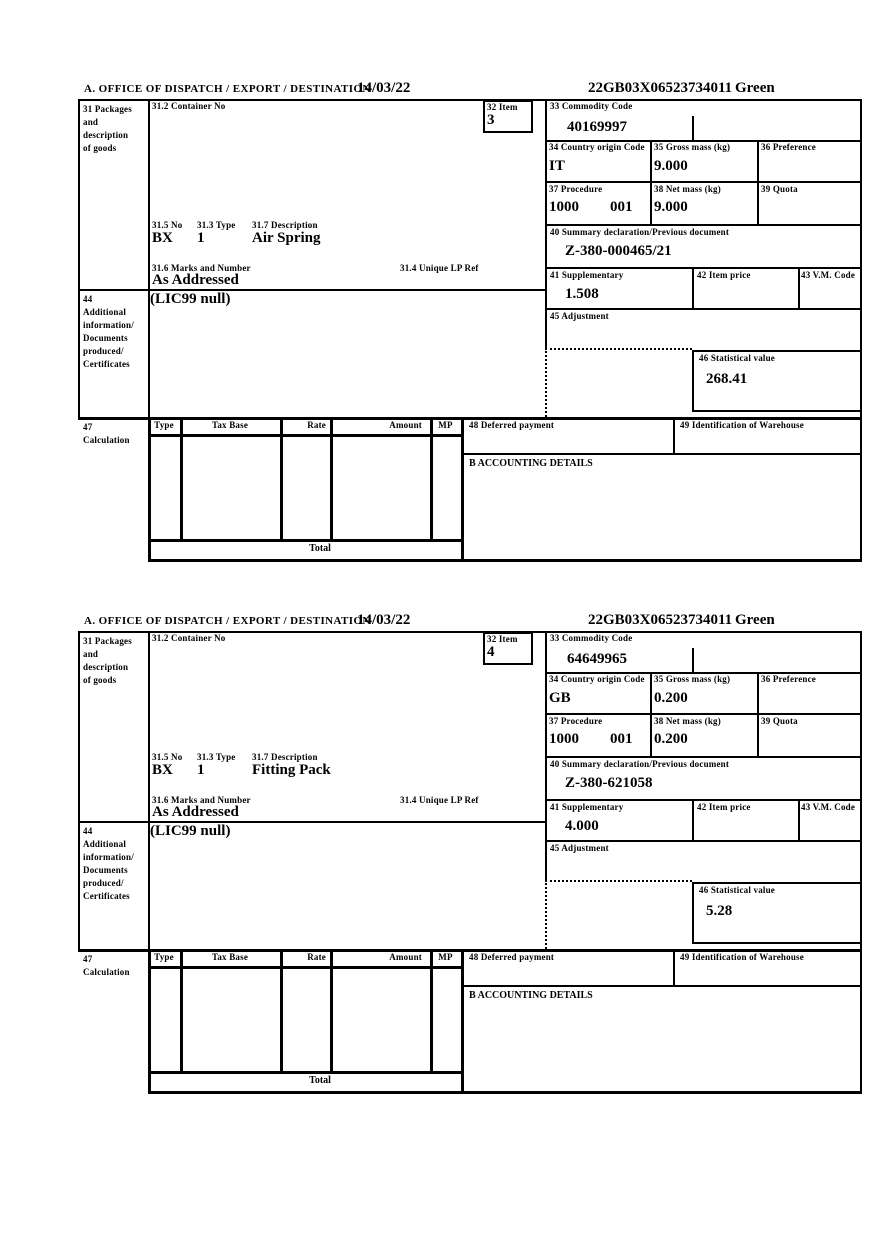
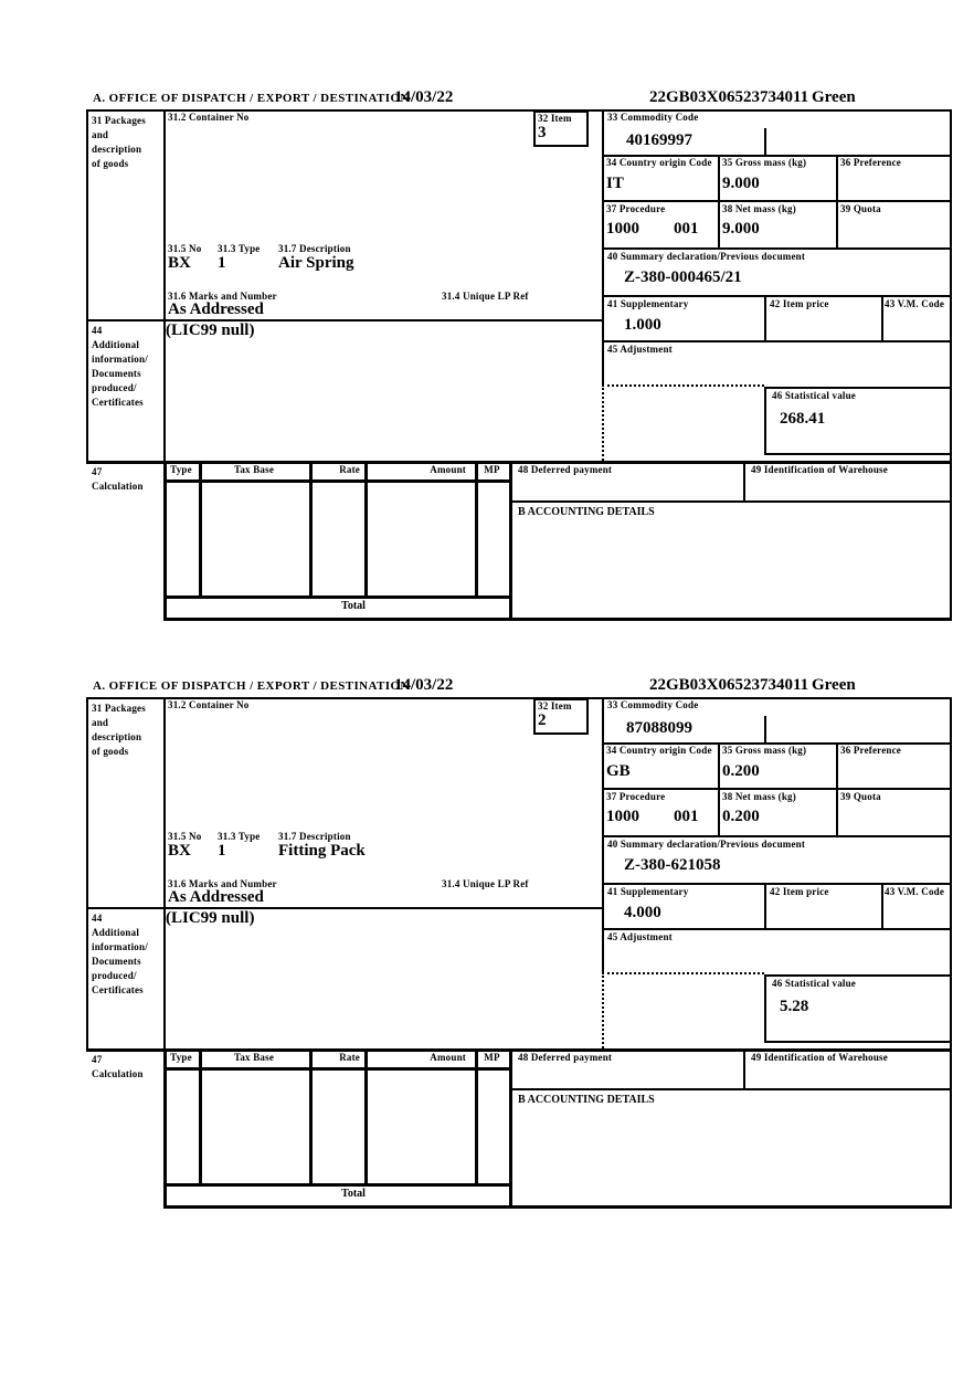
  A. OFFICE OF DISPATCH / EXPORT / DESTINATION
  14/03/22
  22GB03X06523734011
  Green
  31 Packages
  and
  description
  of goods
  44
  Additional
  information/
  Documents
  produced/
  Certificates
  47
  Calculation
  31.2 Container No
  32 Item
  3
  31.5 No
  31.3 Type
  31.7 Description
  BX
  1
  Air Spring
  31.6 Marks and Number
  31.4 Unique LP Ref
  As Addressed
  (LIC99 null)
  33 Commodity Code
  40169997
  34 Country origin Code
  IT
  35 Gross mass (kg)
  9.000
  36 Preference
  37 Procedure
  1000
  001
  38 Net mass (kg)
  9.000
  39 Quota
  40 Summary declaration/Previous document
  Z-380-000465/21
  41 Supplementary
- 1.508
+ 1.000
  42 Item price
  43 V.M. Code
  45 Adjustment
  46 Statistical value
  268.41
  Type
  Tax Base
  Rate
  Amount
  MP
  Total
  48 Deferred payment
  49 Identification of Warehouse
  B ACCOUNTING DETAILS
  A. OFFICE OF DISPATCH / EXPORT / DESTINATION
  14/03/22
  22GB03X06523734011
  Green
  31 Packages
  and
  description
  of goods
  44
  Additional
  information/
  Documents
  produced/
  Certificates
  47
  Calculation
  31.2 Container No
  32 Item
- 4
+ 2
  31.5 No
  31.3 Type
  31.7 Description
  BX
  1
  Fitting Pack
  31.6 Marks and Number
  31.4 Unique LP Ref
  As Addressed
  (LIC99 null)
  33 Commodity Code
- 64649965
+ 87088099
  34 Country origin Code
  GB
  35 Gross mass (kg)
  0.200
  36 Preference
  37 Procedure
  1000
  001
  38 Net mass (kg)
  0.200
  39 Quota
  40 Summary declaration/Previous document
  Z-380-621058
  41 Supplementary
  4.000
  42 Item price
  43 V.M. Code
  45 Adjustment
  46 Statistical value
  5.28
  Type
  Tax Base
  Rate
  Amount
  MP
  Total
  48 Deferred payment
  49 Identification of Warehouse
  B ACCOUNTING DETAILS
